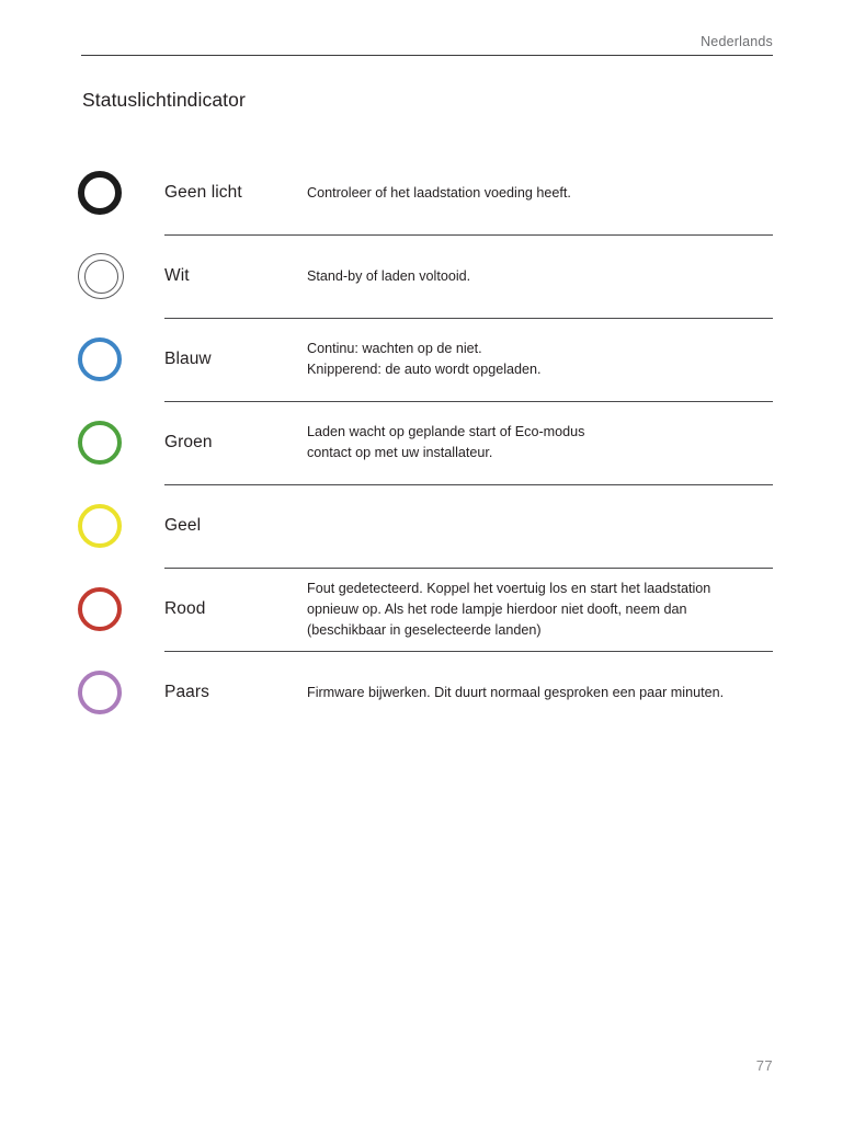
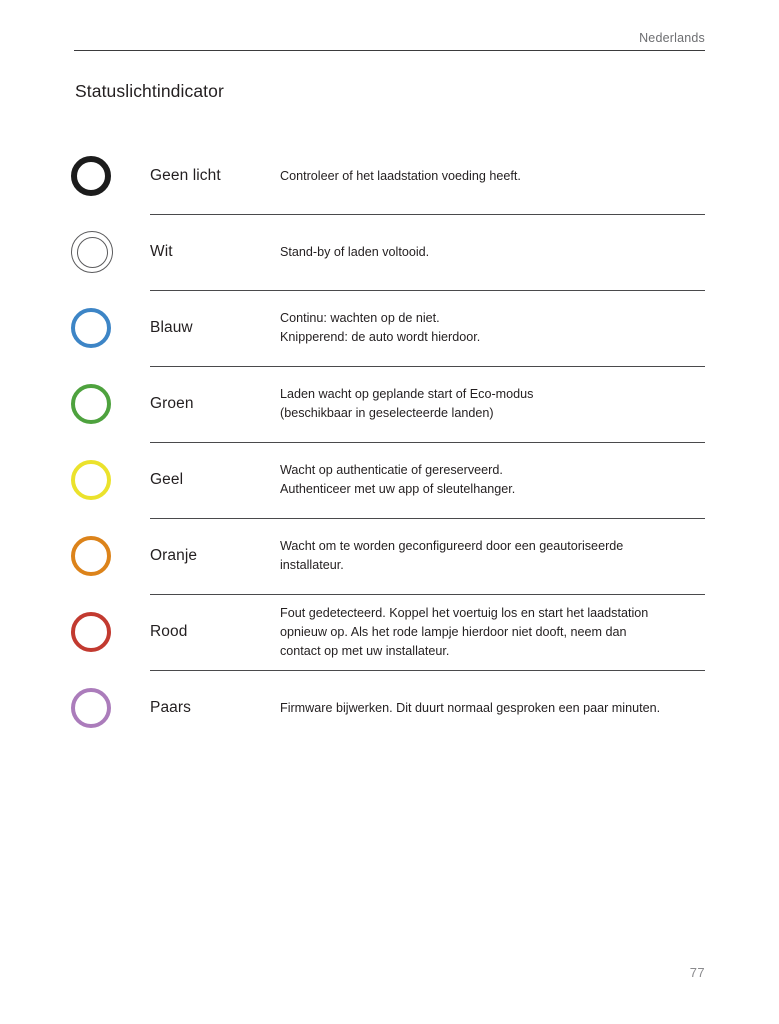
  Nederlands
  Statuslichtindicator
  Geen licht
  Controleer of het laadstation voeding heeft.
  Wit
  Stand-by of laden voltooid.
  Blauw
  Continu: wachten op de niet.
- Knipperend: de auto wordt opgeladen.
+ Knipperend: de auto wordt hierdoor.
  Groen
  Laden wacht op geplande start of Eco-modus
- contact op met uw installateur.
+ (beschikbaar in geselecteerde landen)
  Geel
+ Wacht op authenticatie of gereserveerd.
+ Authenticeer met uw app of sleutelhanger.
+ Oranje
+ Wacht om te worden geconfigureerd door een geautoriseerde
+ installateur.
  Rood
  Fout gedetecteerd. Koppel het voertuig los en start het laadstation
  opnieuw op. Als het rode lampje hierdoor niet dooft, neem dan
- (beschikbaar in geselecteerde landen)
+ contact op met uw installateur.
  Paars
  Firmware bijwerken. Dit duurt normaal gesproken een paar minuten.
  77
